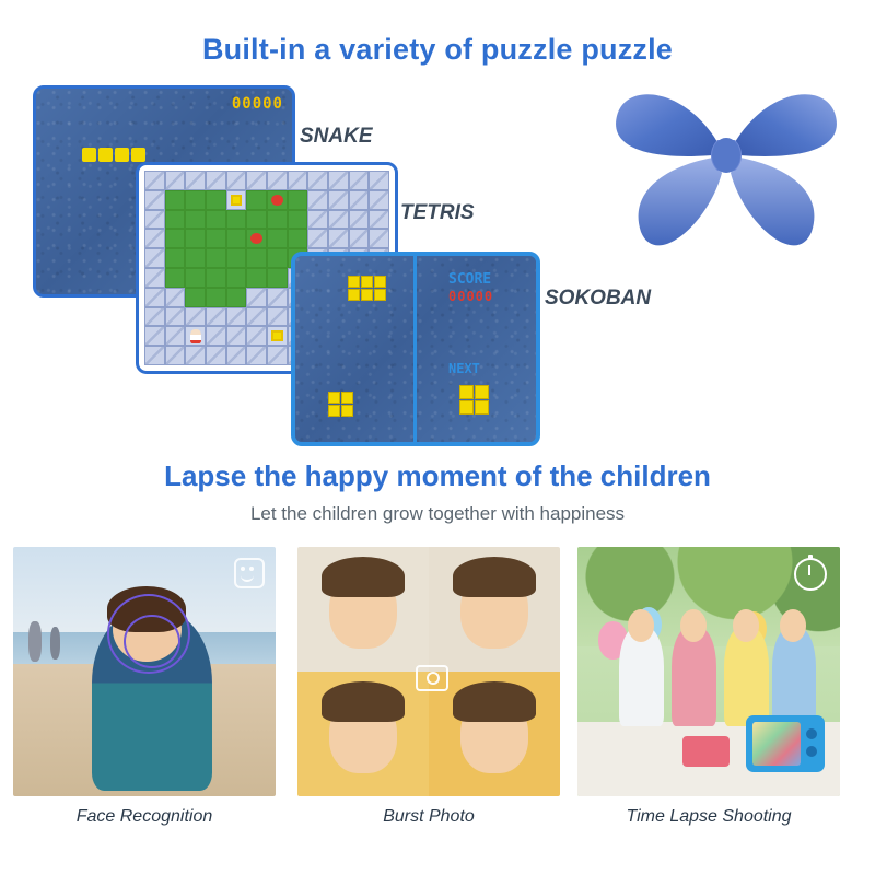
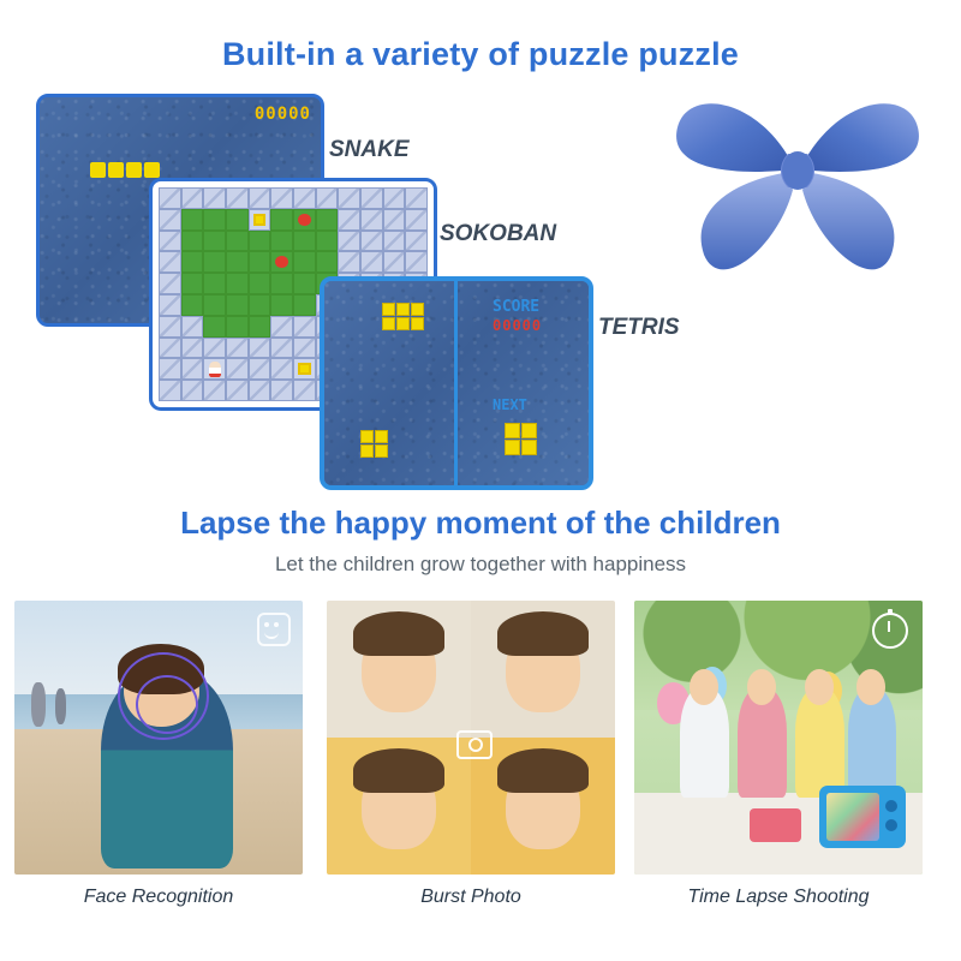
  Built-in a variety of puzzle puzzle
  00000
  SNAKE
- TETRIS
+ SOKOBAN
  SCORE
  00000
  NEXT
- SOKOBAN
+ TETRIS
  Lapse the happy moment of the children
  Let the children grow together with happiness
  Face Recognition
  Burst Photo
  Time Lapse Shooting
